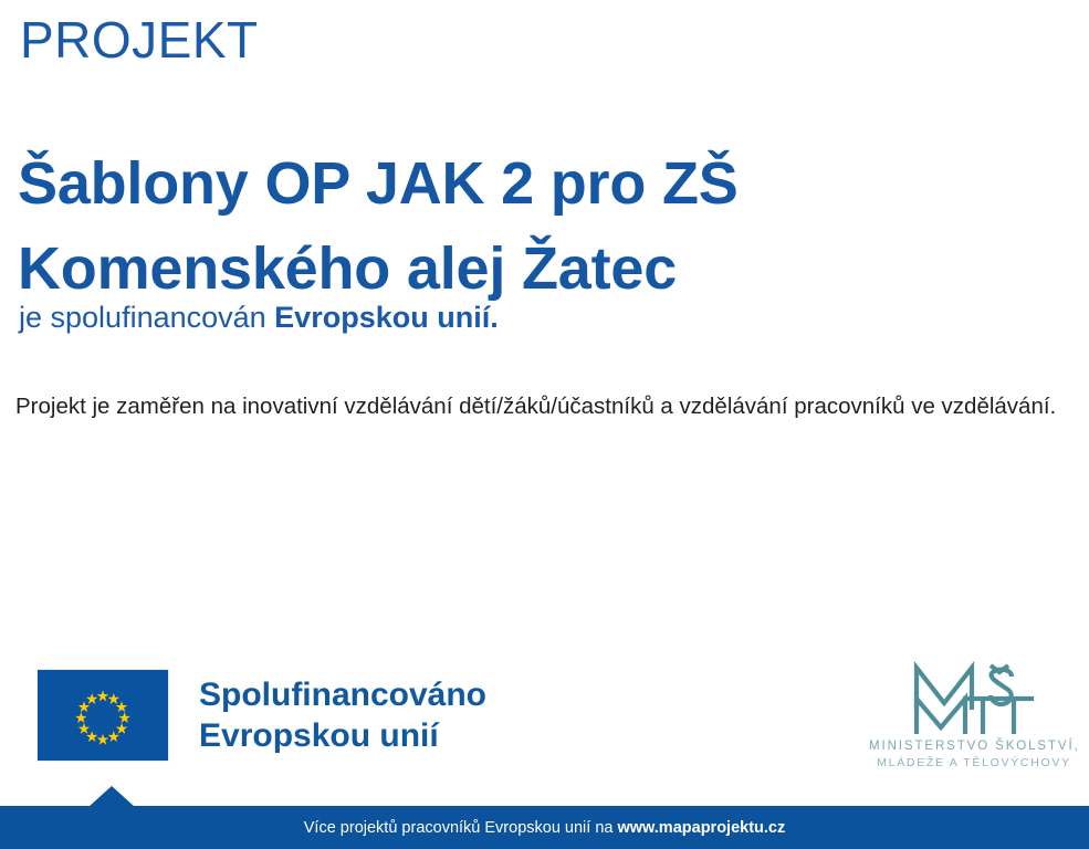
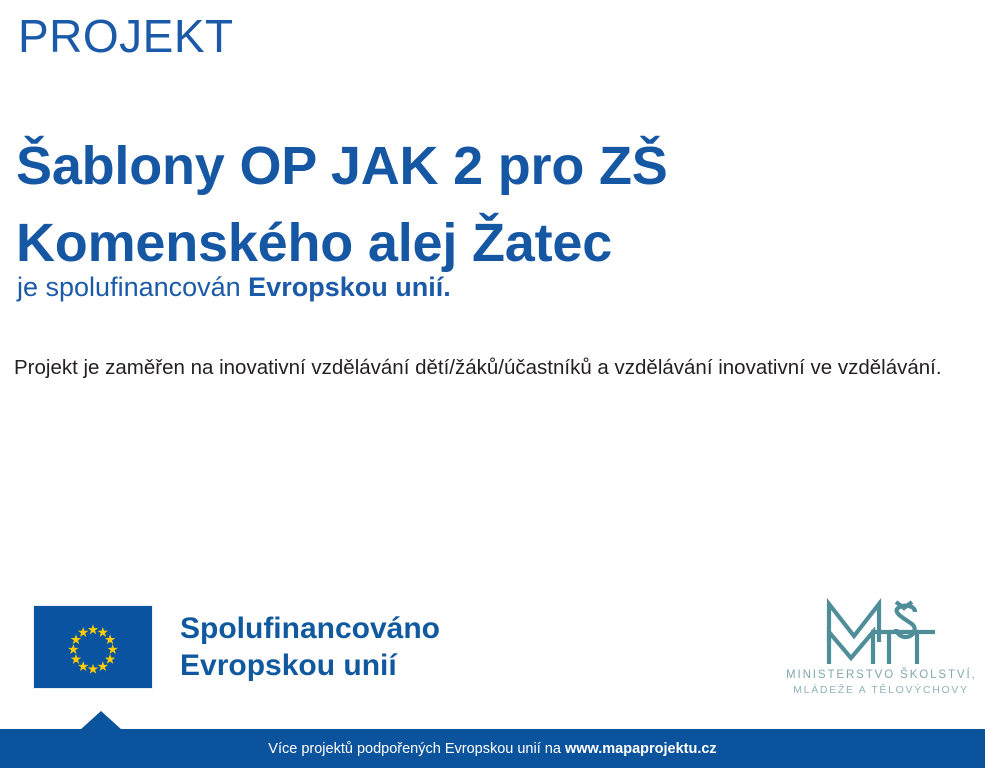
  PROJEKT
  Šablony OP JAK 2 pro ZŠ
  Komenského alej Žatec
  je spolufinancován Evropskou unií.
- Projekt je zaměřen na inovativní vzdělávání dětí/žáků/účastníků a vzdělávání pracovníků ve vzdělávání.
+ Projekt je zaměřen na inovativní vzdělávání dětí/žáků/účastníků a vzdělávání inovativní ve vzdělávání.
  Spolufinancováno
  Evropskou unií
  MINISTERSTVO ŠKOLSTVÍ,
  MLÁDEŽE A TĚLOVÝCHOVY
- Více projektů pracovníků Evropskou unií na www.mapaprojektu.cz
+ Více projektů podpořených Evropskou unií na www.mapaprojektu.cz
